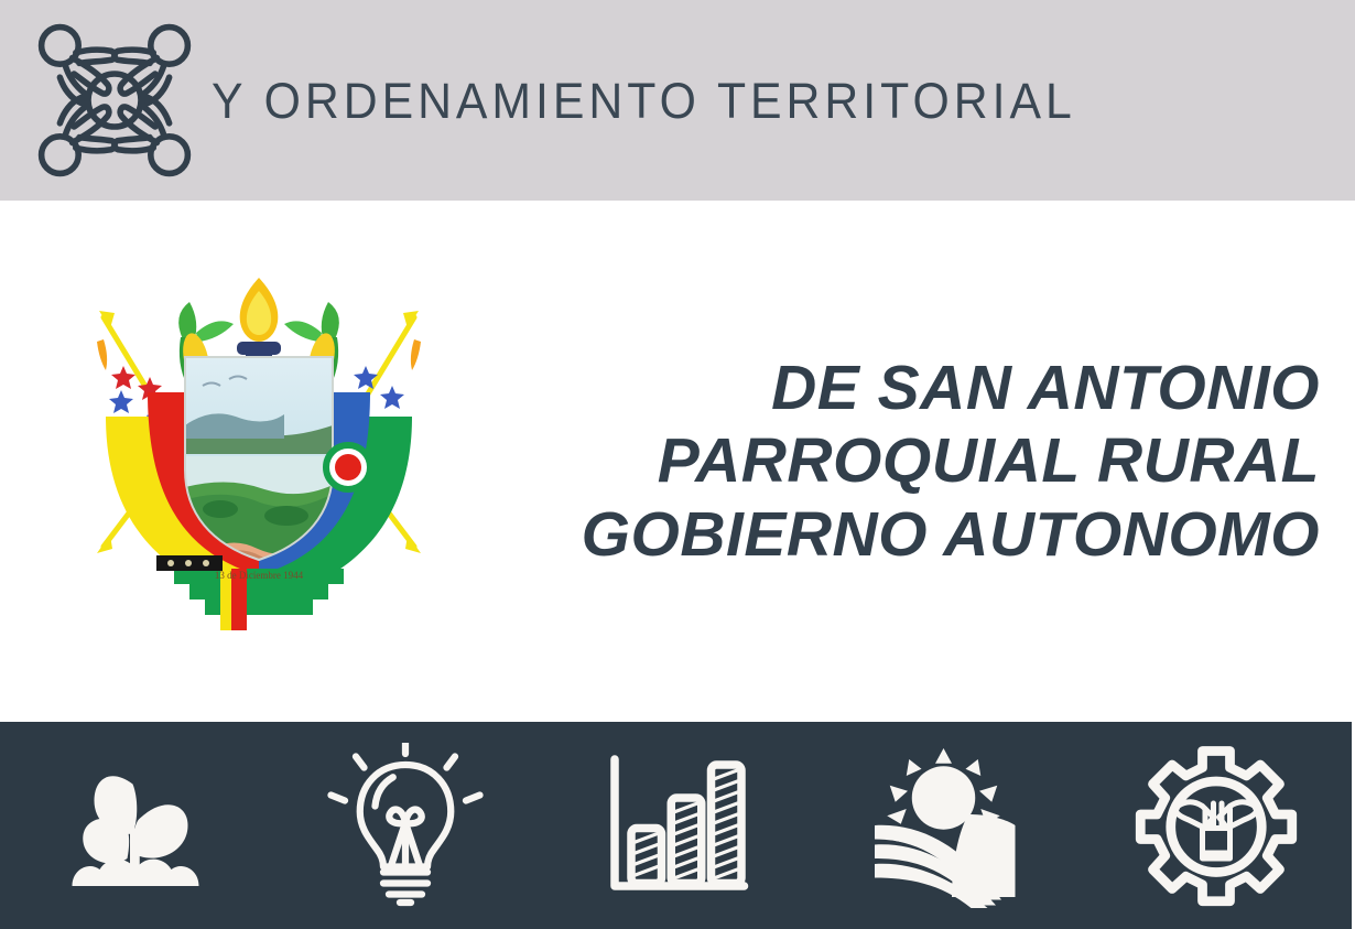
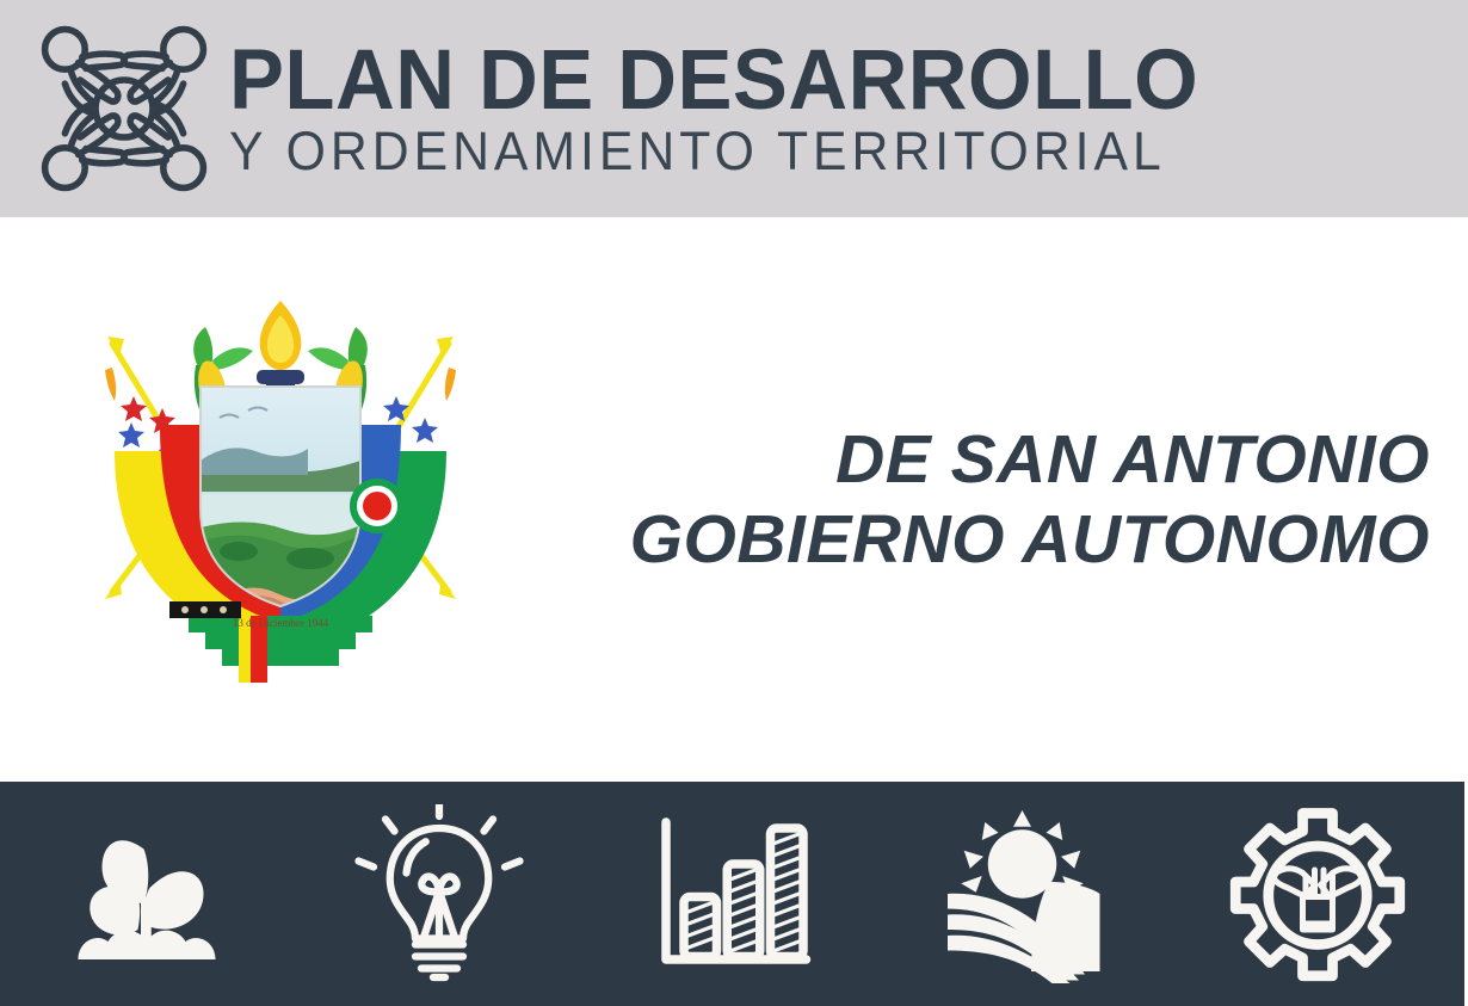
+ PLAN DE DESARROLLO
  Y ORDENAMIENTO TERRITORIAL
  13 de Diciembre 1944
  DE SAN ANTONIO
- PARROQUIAL RURAL
  GOBIERNO AUTONOMO
